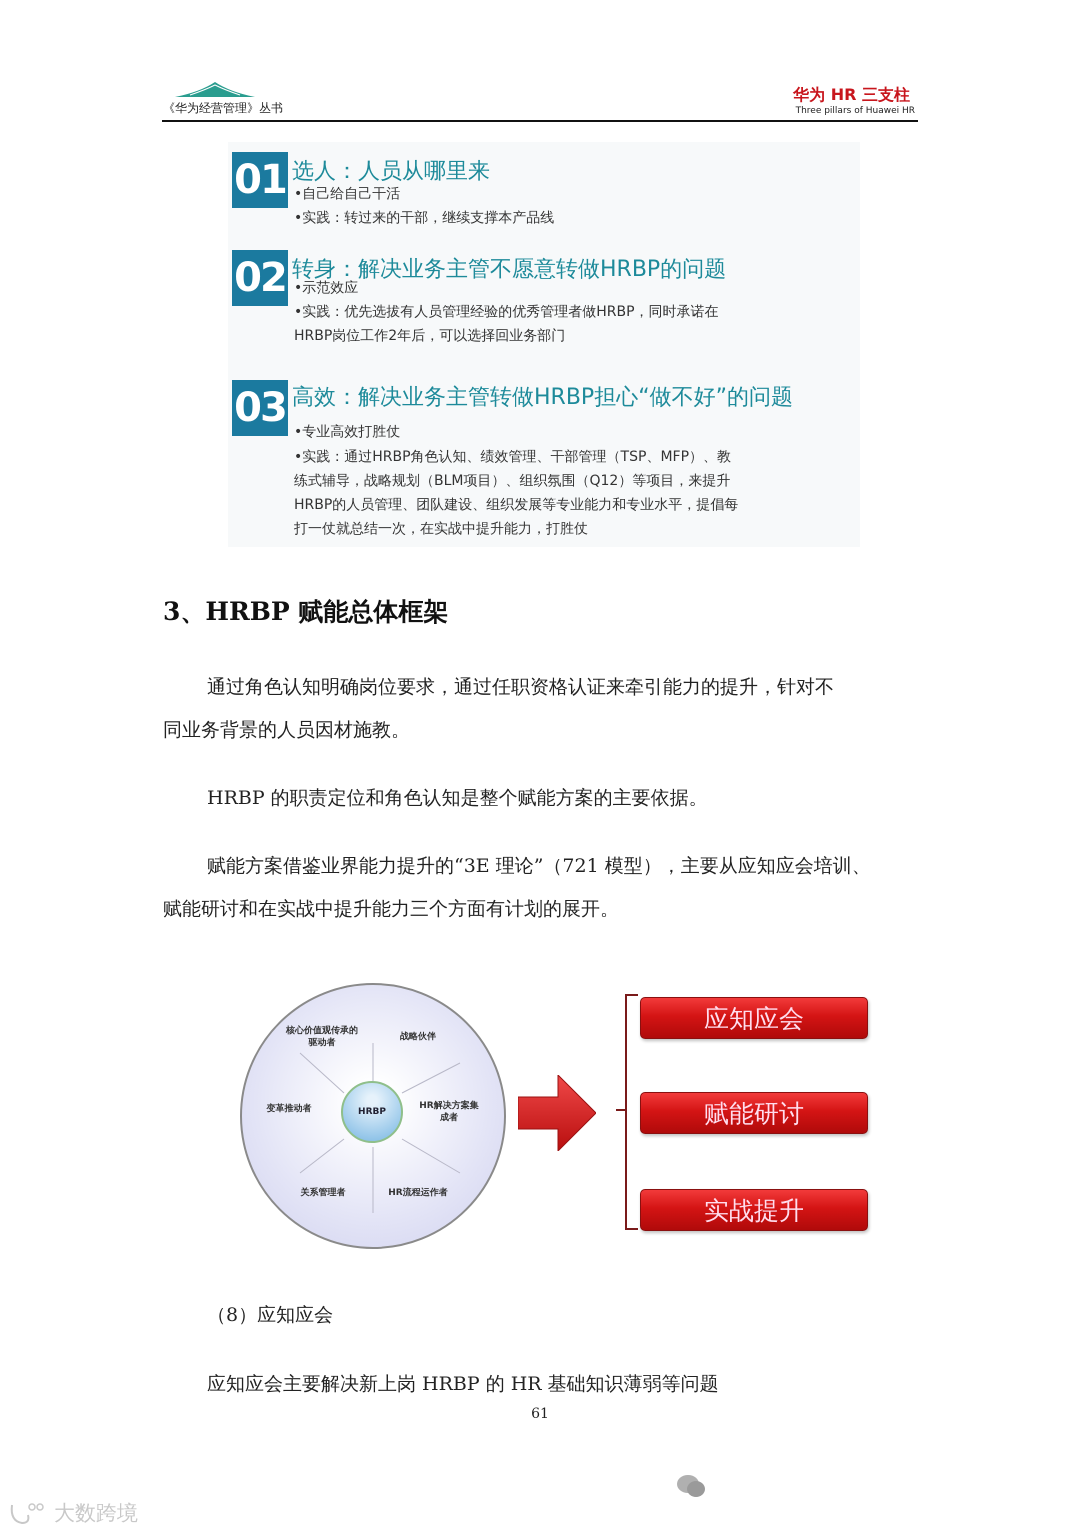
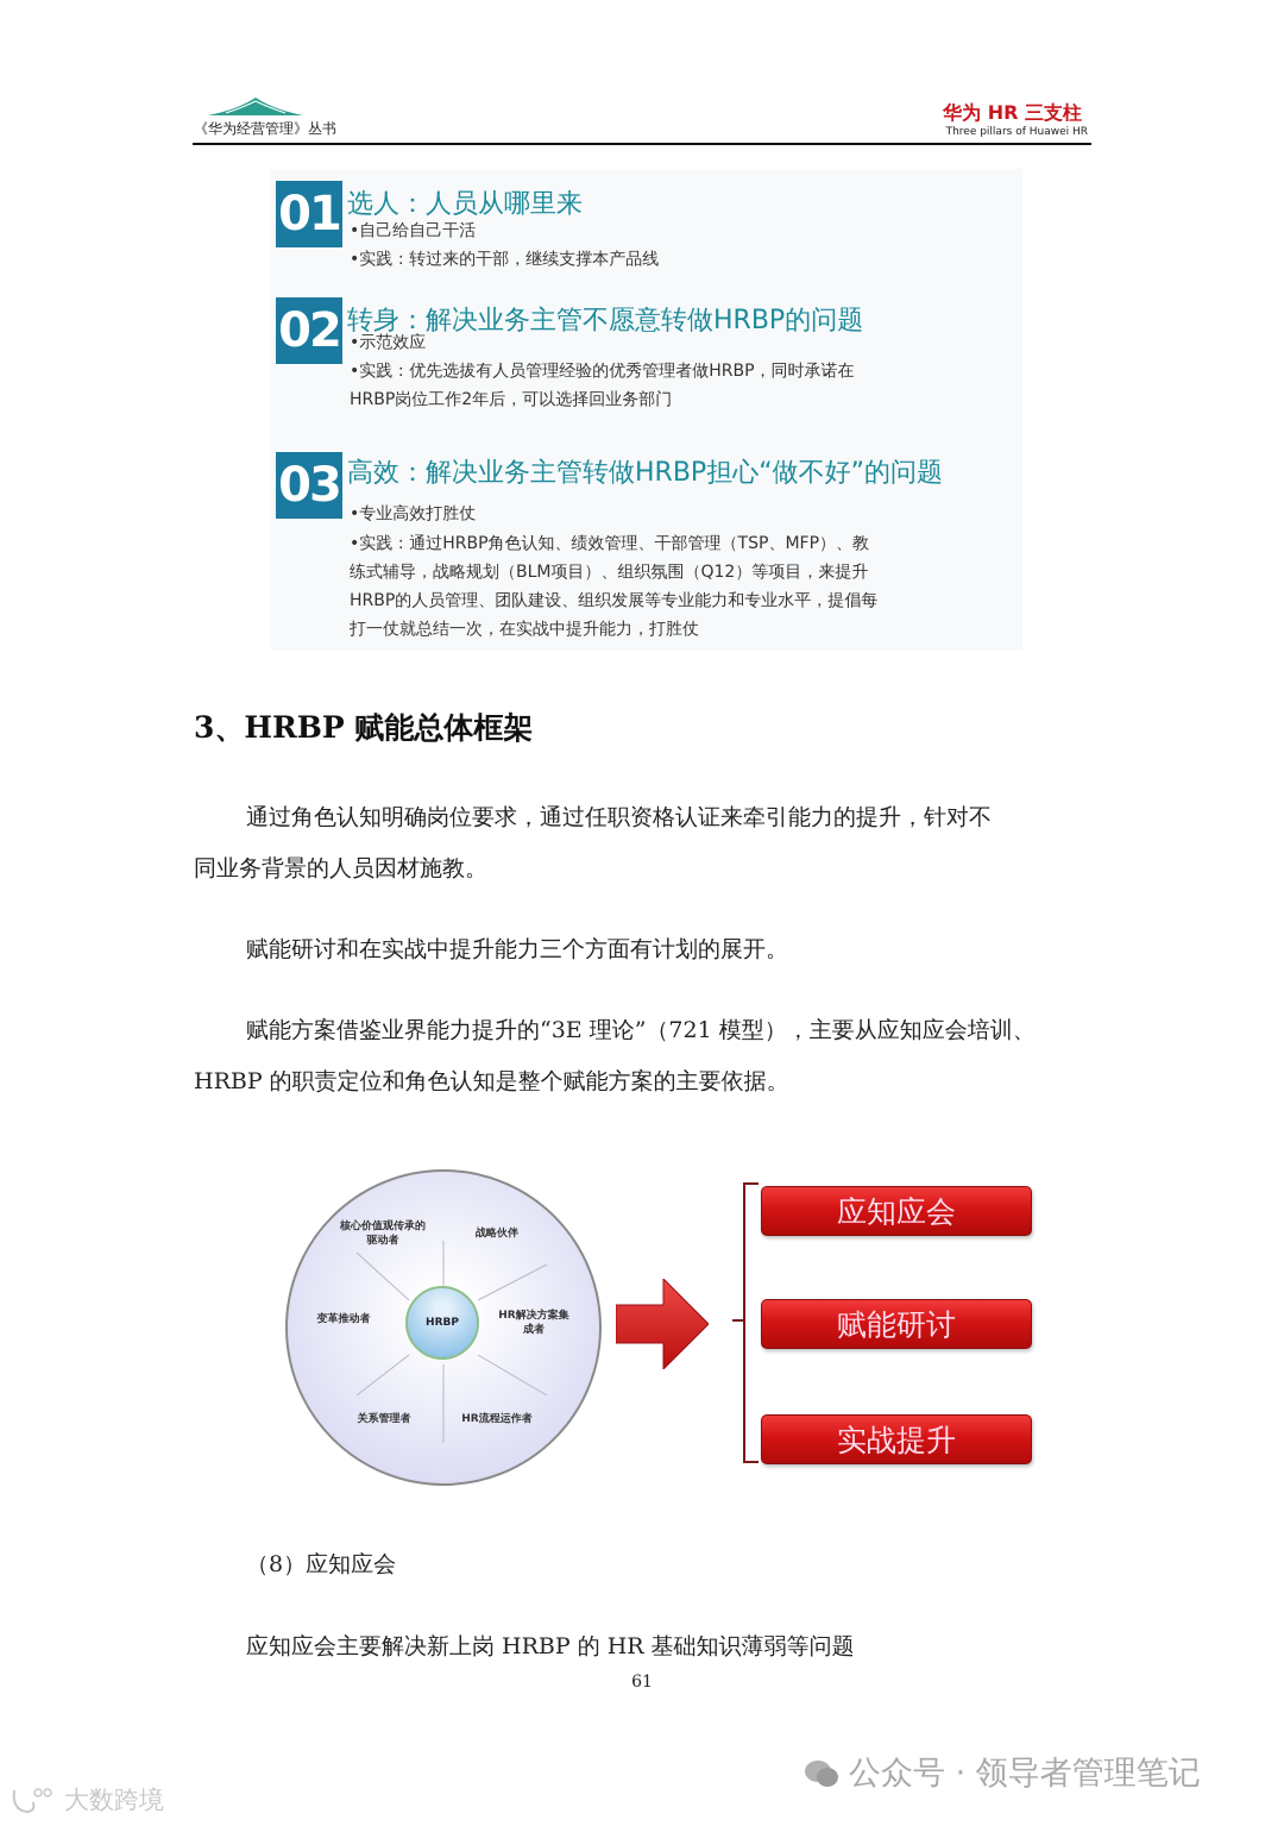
  《华为经营管理》丛书
  华为 HR 三支柱
  Three pillars of Huawei HR
  01
  选人：人员从哪里来
  •自己给自己干活
  •实践：转过来的干部，继续支撑本产品线
  02
  转身：解决业务主管不愿意转做HRBP的问题
  •示范效应
  •实践：优先选拔有人员管理经验的优秀管理者做HRBP，同时承诺在
  HRBP岗位工作2年后，可以选择回业务部门
  03
  高效：解决业务主管转做HRBP担心“做不好”的问题
  •专业高效打胜仗
  •实践：通过HRBP角色认知、绩效管理、干部管理（TSP、MFP）、教
  练式辅导，战略规划（BLM项目）、组织氛围（Q12）等项目，来提升
  HRBP的人员管理、团队建设、组织发展等专业能力和专业水平，提倡每
  打一仗就总结一次，在实战中提升能力，打胜仗
  3、HRBP 赋能总体框架
  通过角色认知明确岗位要求，通过任职资格认证来牵引能力的提升，针对不
  同业务背景的人员因材施教。
- HRBP 的职责定位和角色认知是整个赋能方案的主要依据。
+ 赋能研讨和在实战中提升能力三个方面有计划的展开。
  赋能方案借鉴业界能力提升的“3E 理论”（721 模型），主要从应知应会培训、
- 赋能研讨和在实战中提升能力三个方面有计划的展开。
+ HRBP 的职责定位和角色认知是整个赋能方案的主要依据。
  HRBP
  核心价值观传承的
  驱动者
  战略伙伴
  HR解决方案集
  成者
  HR流程运作者
  关系管理者
  变革推动者
  应知应会
  赋能研讨
  实战提升
  （8）应知应会
  应知应会主要解决新上岗 HRBP 的 HR 基础知识薄弱等问题
  61
+ 公众号 · 领导者管理笔记
  大数跨境
